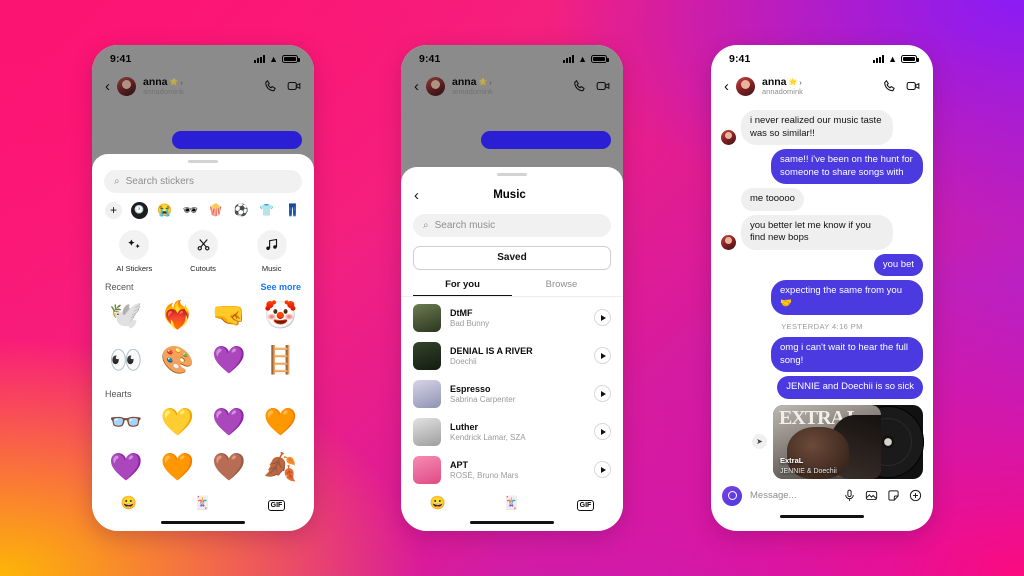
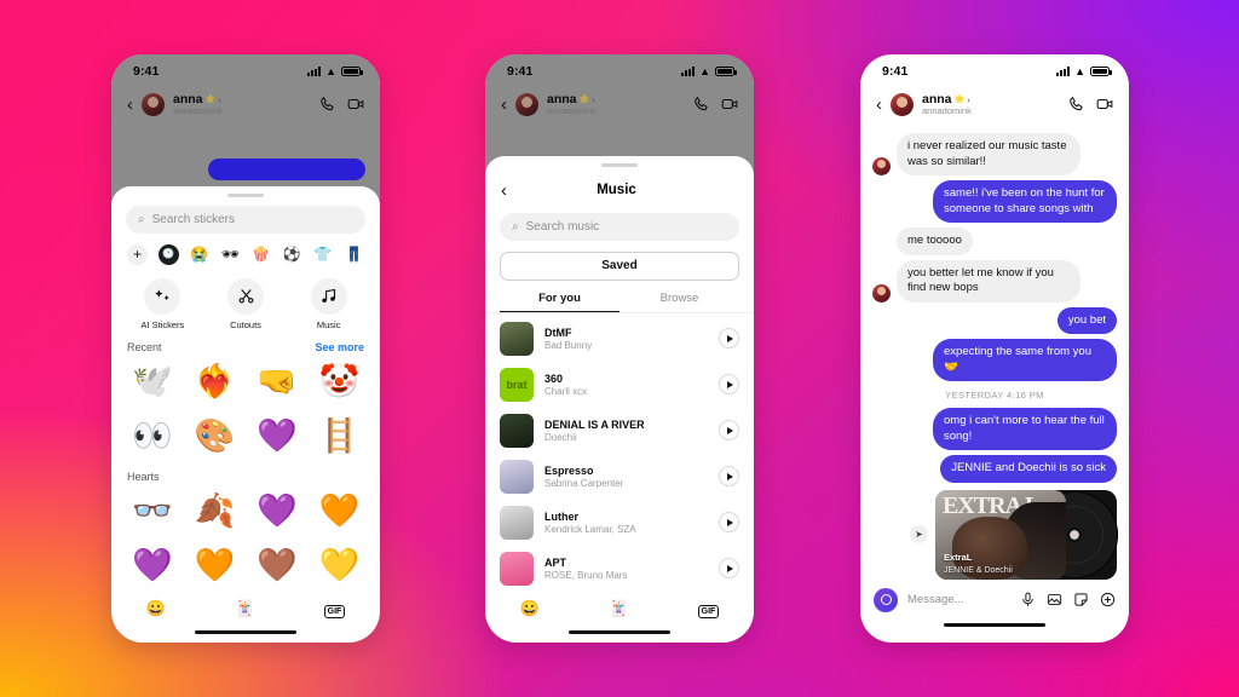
  9:41
  ▲
  ‹
  anna
  ›
  ⌕
  Search stickers
  +
  🕐
  😭
  🕶
  🍿
  ⚽
  👕
  👖
  AI Stickers
  Cutouts
  Music
  Recent
  See more
  🕊️
  ❤️‍🔥
  🤜
  🤡
  👀
  🎨
  💜
  🪜
  Hearts
  👓
- 💛
+ 🍂
  💜
  🧡
  💜
  🧡
  🤎
- 🍂
+ 💛
  😀
  🃏
  9:41
  ▲
  ‹
  anna
  ›
  ‹
  Music
  ⌕
  Search music
  Saved
  For you
  Browse
  DtMF
  Bad Bunny
+ brat
+ 360
+ Charli xcx
  DENIAL IS A RIVER
  Doechii
  Espresso
  Sabrina Carpenter
  Luther
  Kendrick Lamar, SZA
  APT
  ROSÉ, Bruno Mars
  😀
  🃏
  9:41
  ▲
  ‹
  anna
  ›
  annadomink
  i never realized our music taste was so similar!!
  same!! i've been on the hunt for someone to share songs with
  me tooooo
  you better let me know if you find new bops
  you bet
  expecting the same from you 🤝
  YESTERDAY 4:16 PM
- omg i can't wait to hear the full song!
+ omg i can't more to hear the full song!
  JENNIE and Doechii is so sick
  ➤
  EXTRA
  ExtraL
  Message...
